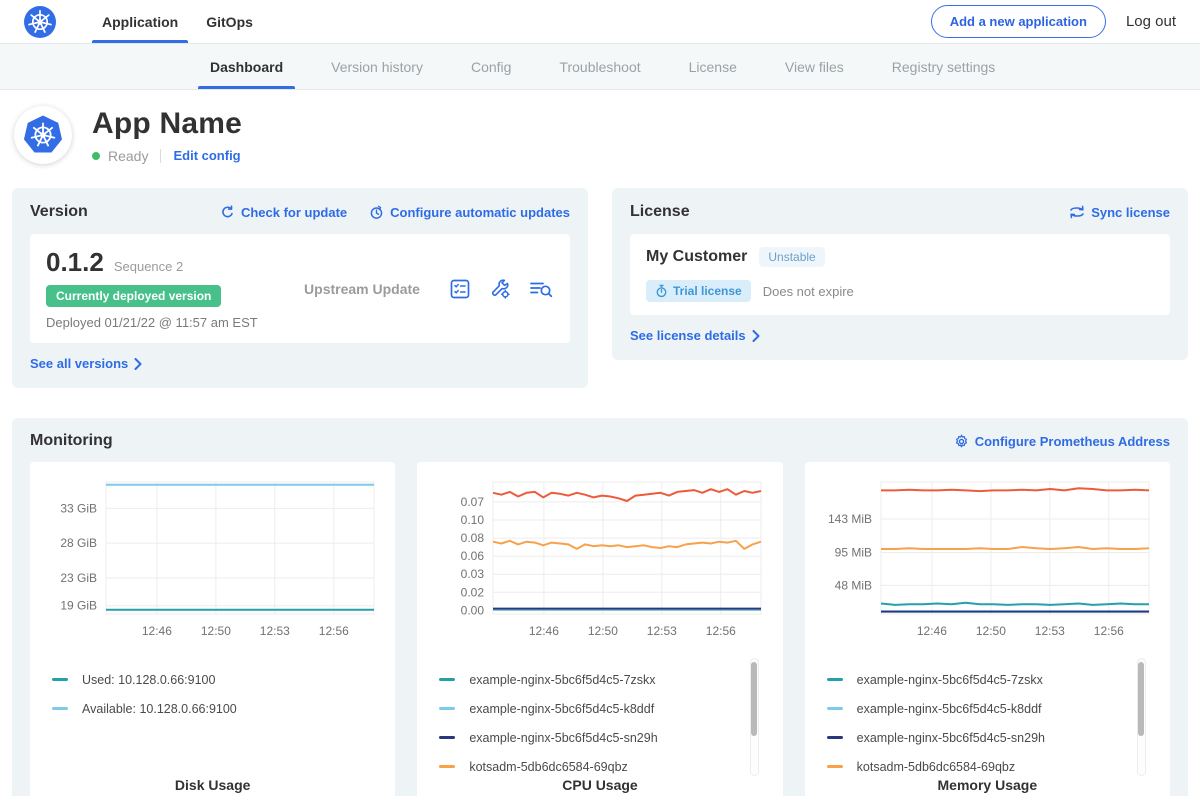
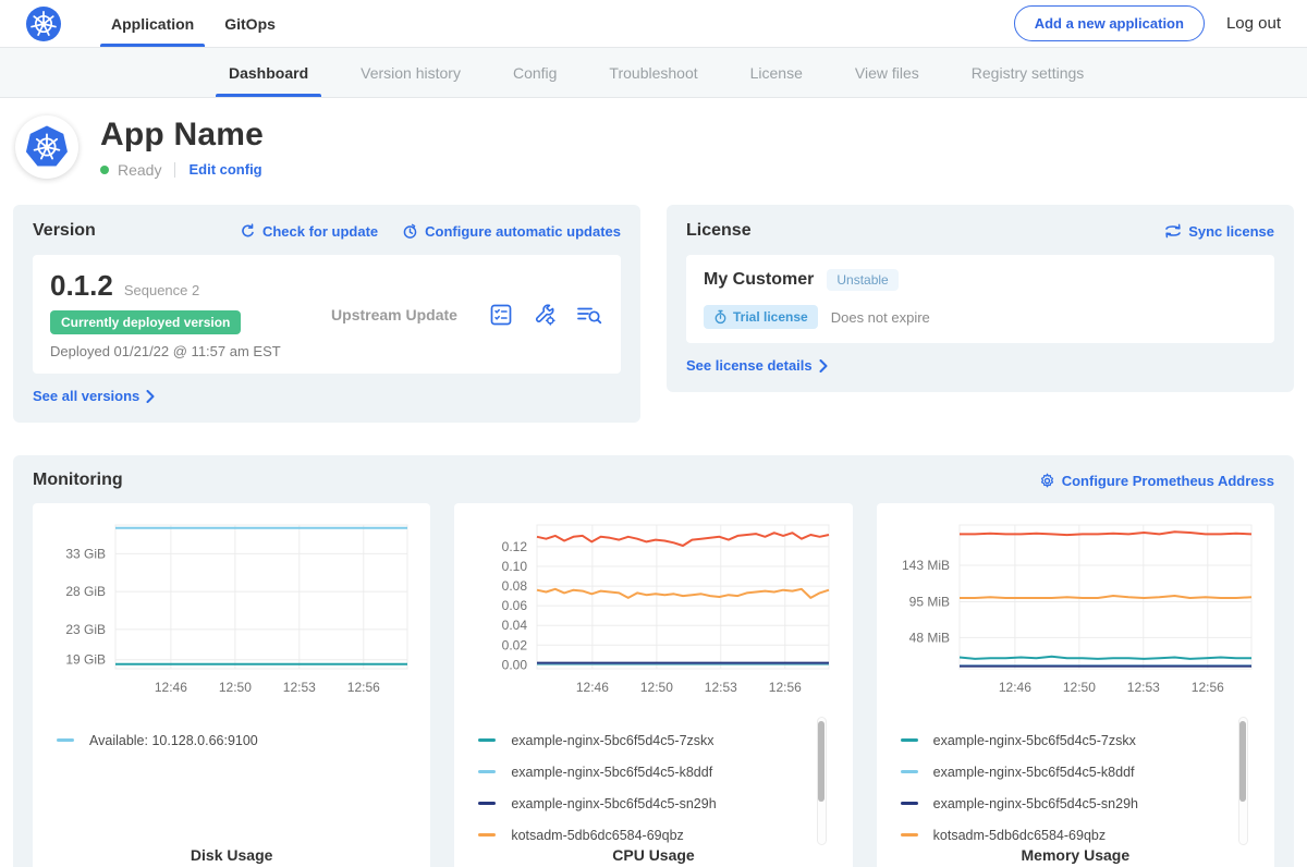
  Application
  GitOps
  Add a new application
  Log out
  Dashboard
  Version history
  Config
  Troubleshoot
  License
  View files
  Registry settings
  App Name
  Ready
  Edit config
  Version
  Check for update
  Configure automatic updates
  0.1.2
  Sequence 2
  Currently deployed version
  Deployed 01/21/22 @ 11:57 am EST
  Upstream Update
  See all versions
  License
  Sync license
  My Customer
  Unstable
  Trial license
  Does not expire
  See license details
  Monitoring
  Configure Prometheus Address
  19 GiB
  23 GiB
  28 GiB
  33 GiB
  12:46
  12:50
  12:53
  12:56
- Used: 10.128.0.66:9100
  Available: 10.128.0.66:9100
  Disk Usage
  0.00
  0.02
- 0.03
+ 0.04
  0.06
  0.08
  0.10
- 0.07
+ 0.12
  12:46
  12:50
  12:53
  12:56
  example-nginx-5bc6f5d4c5-7zskx
  example-nginx-5bc6f5d4c5-k8ddf
  example-nginx-5bc6f5d4c5-sn29h
  kotsadm-5db6dc6584-69qbz
  CPU Usage
  48 MiB
  95 MiB
  143 MiB
  12:46
  12:50
  12:53
  12:56
  example-nginx-5bc6f5d4c5-7zskx
  example-nginx-5bc6f5d4c5-k8ddf
  example-nginx-5bc6f5d4c5-sn29h
  kotsadm-5db6dc6584-69qbz
  Memory Usage
